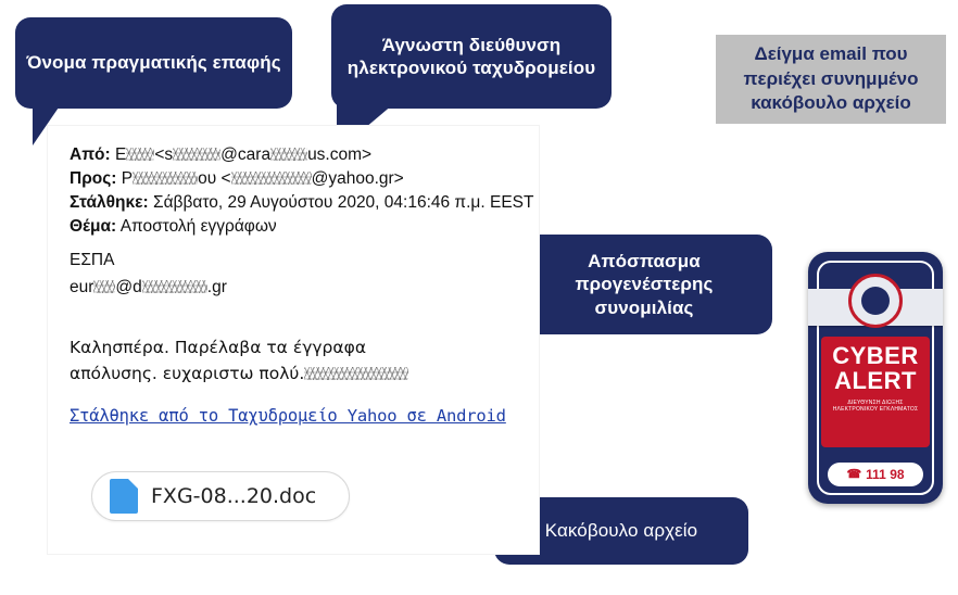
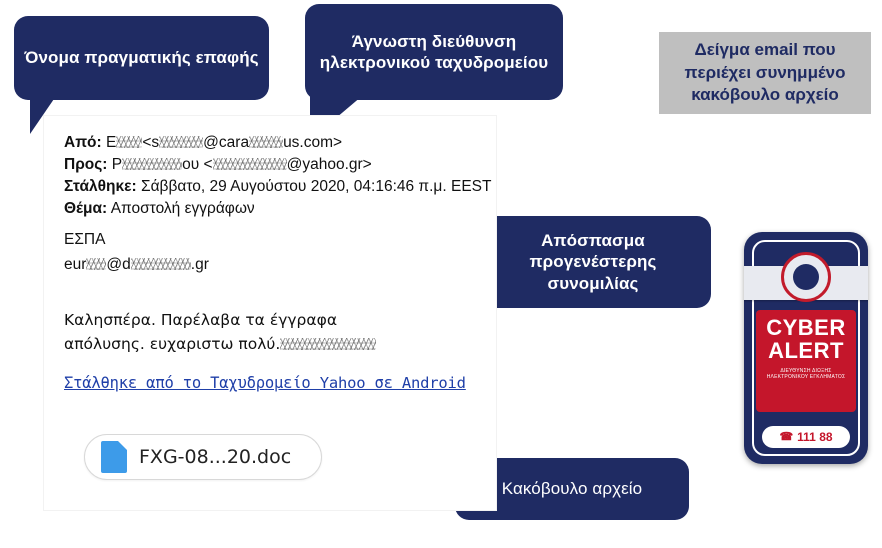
  Όνομα πραγματικής επαφής
  Άγνωστη διεύθυνση ηλεκτρονικού ταχυδρομείου
  Απόσπασμα προγενέστερης συνομιλίας
  Κακόβουλο αρχείο
  Δείγμα email που περιέχει συνημμένο κακόβουλο αρχείο
  Από: Ε <s @cara us.com>
  Προς: Ρ ου < @yahoo.gr>
  Στάλθηκε: Σάββατο, 29 Αυγούστου 2020, 04:16:46 π.μ. EEST
  Θέμα: Αποστολή εγγράφων
  ΕΣΠΑ
  eur @d .gr
  Καλησπέρα. Παρέλαβα τα έγγραφα
  απόλυσης. ευχαριστω πολύ.
  Στάλθηκε από το Ταχυδρομείο Yahoo σε Android
  FXG-08...20.doc
  CYBER
  ALERT
  ☎
- 111 98
+ 111 88
